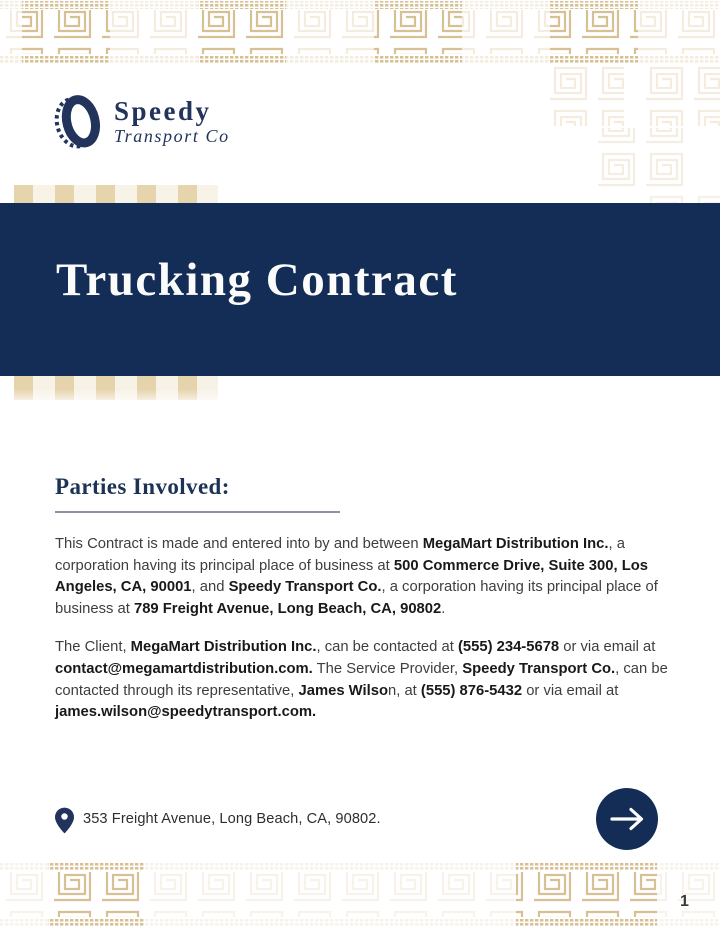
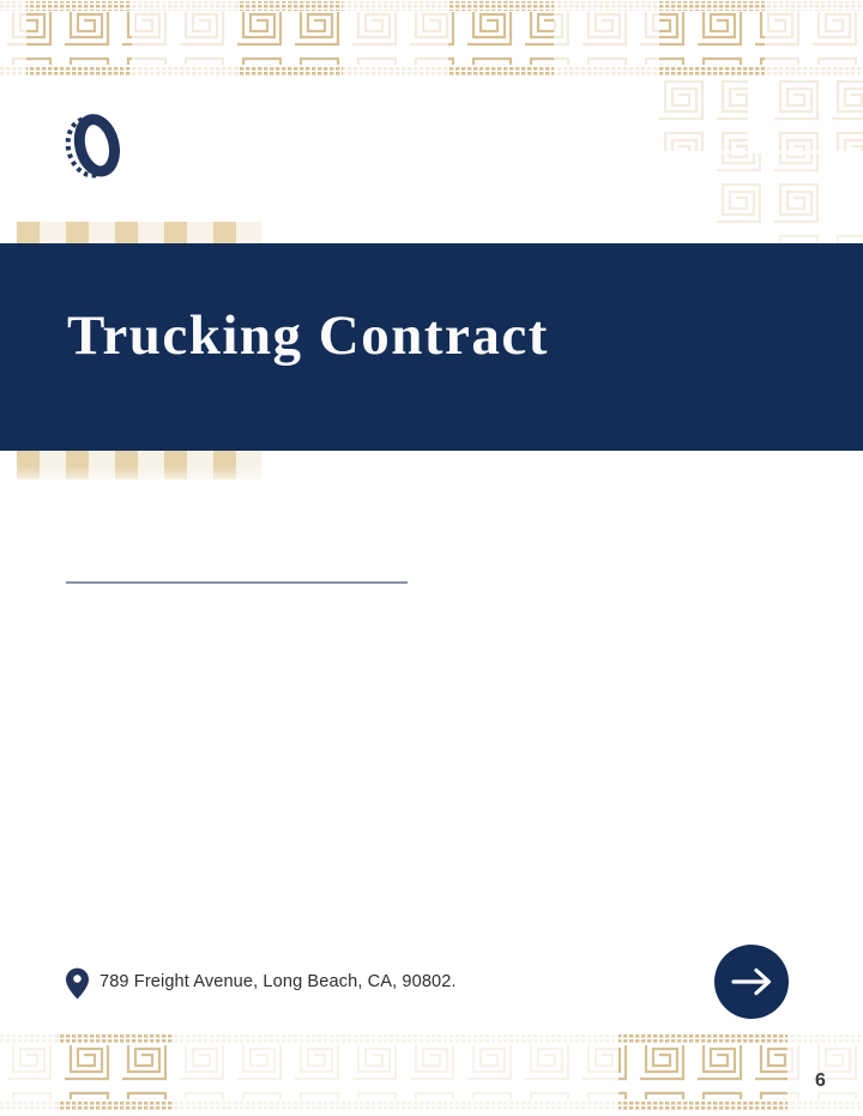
- Speedy
- Transport Co
  Trucking Contract
- Parties Involved:
- This Contract is made and entered into by and between MegaMart Distribution Inc., a corporation having its principal place of business at 500 Commerce Drive, Suite 300, Los Angeles, CA, 90001, and Speedy Transport Co., a corporation having its principal place of business at 789 Freight Avenue, Long Beach, CA, 90802.
- The Client, MegaMart Distribution Inc., can be contacted at (555) 234-5678 or via email at contact@megamartdistribution.com. The Service Provider, Speedy Transport Co., can be contacted through its representative, James Wilson, at (555) 876-5432 or via email at james.wilson@speedytransport.com.
- 353 Freight Avenue, Long Beach, CA, 90802.
+ 789 Freight Avenue, Long Beach, CA, 90802.
- 1
+ 6
